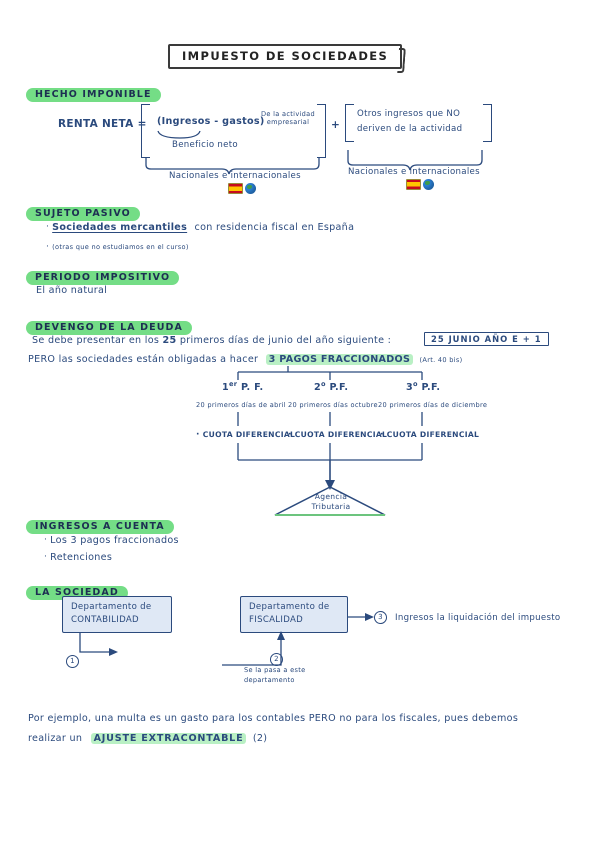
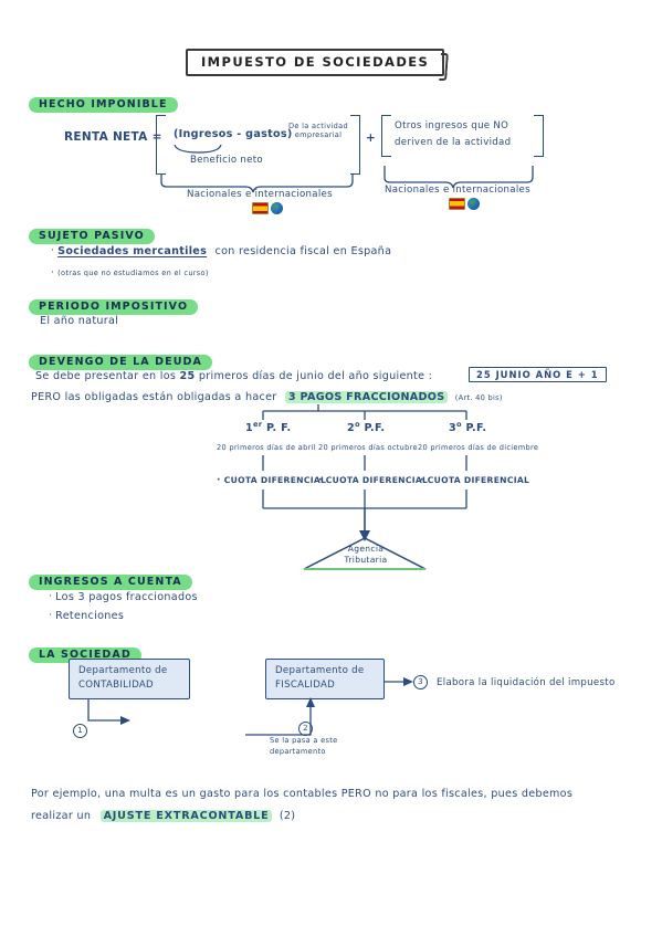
  IMPUESTO DE SOCIEDADES
  HECHO IMPONIBLE
  RENTA NETA =
  (Ingresos - gastos)
  De la actividad empresarial
  Beneficio neto
  +
  Otros ingresos que NO
  deriven de la actividad
  Nacionales e internacionales
  Nacionales e internacionales
  SUJETO PASIVO
  · Sociedades mercantiles con residencia fiscal en España
  · (otras que no estudiamos en el curso)
  PERIODO IMPOSITIVO
  El año natural
  DEVENGO DE LA DEUDA
  Se debe presentar en los 25 primeros días de junio del año siguiente :
  25 JUNIO AÑO E + 1
- PERO las sociedades están obligadas a hacer 3 PAGOS FRACCIONADOS (Art. 40 bis)
+ PERO las obligadas están obligadas a hacer 3 PAGOS FRACCIONADOS (Art. 40 bis)
  1er P. F.
  20 primeros días de abril
  · CUOTA DIFERENCIAL
  2o P.F.
  20 primeros días octubre
  · CUOTA DIFERENCIAL
  3o P.F.
  20 primeros días de diciembre
  · CUOTA DIFERENCIAL
  Agencia
  Tributaria
  INGRESOS A CUENTA
  · Los 3 pagos fraccionados
  · Retenciones
  LA SOCIEDAD
  Departamento de
  CONTABILIDAD
  Departamento de
  FISCALIDAD
  1
  2
  Se la pasa a este
  departamento
- 3 Ingresos la liquidación del impuesto
+ 3 Elabora la liquidación del impuesto
  Por ejemplo, una multa es un gasto para los contables PERO no para los fiscales, pues debemos
  realizar un AJUSTE EXTRACONTABLE (2)
